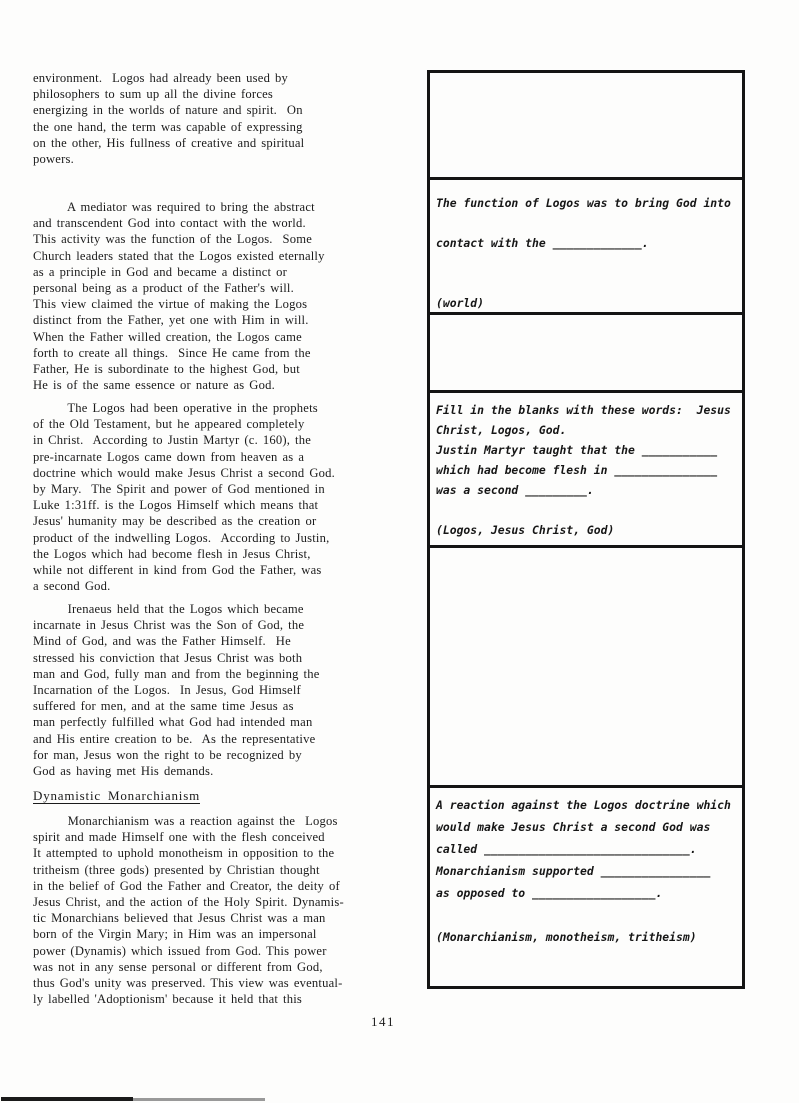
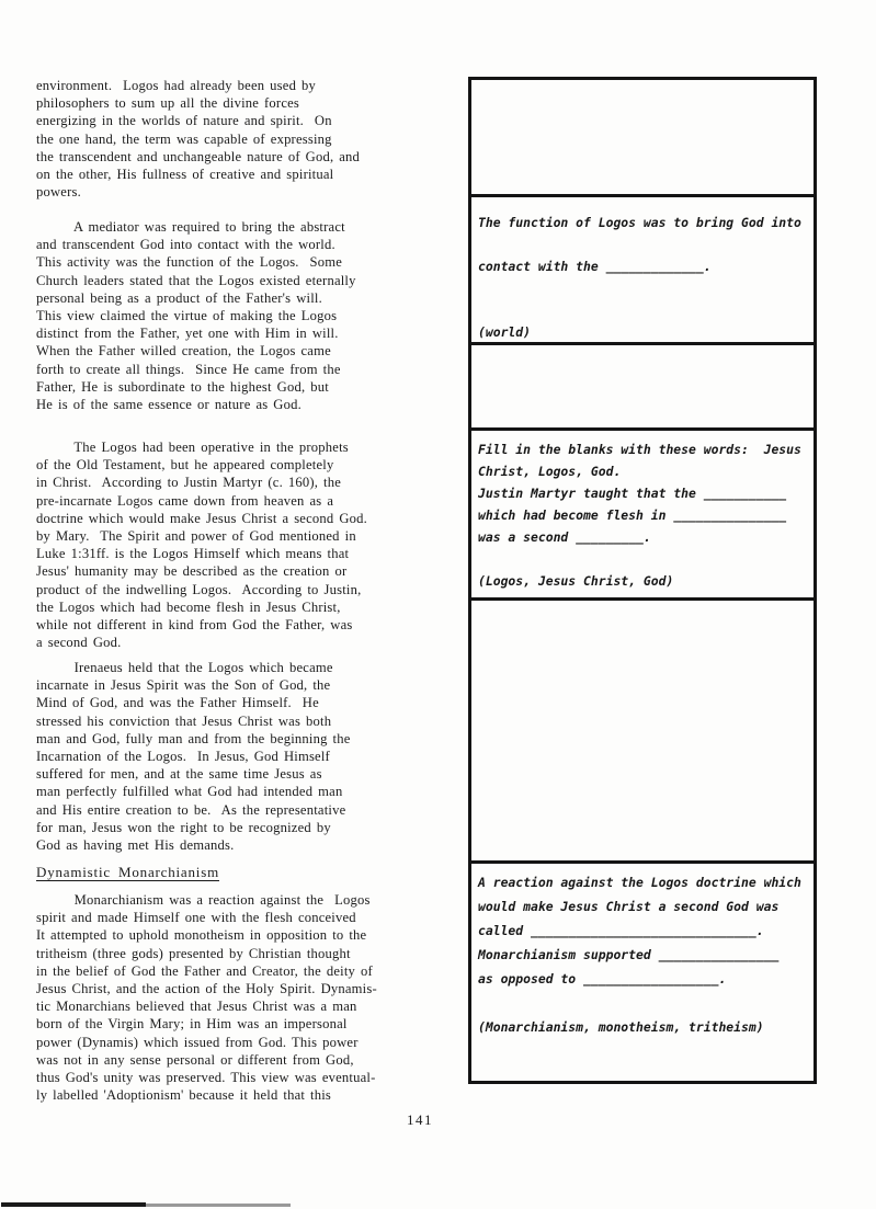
  environment. Logos had already been used by
  philosophers to sum up all the divine forces
  energizing in the worlds of nature and spirit. On
  the one hand, the term was capable of expressing
+ the transcendent and unchangeable nature of God, and
  on the other, His fullness of creative and spiritual
  powers.
  A mediator was required to bring the abstract
  and transcendent God into contact with the world.
  This activity was the function of the Logos. Some
  Church leaders stated that the Logos existed eternally
- as a principle in God and became a distinct or
  personal being as a product of the Father's will.
  This view claimed the virtue of making the Logos
  distinct from the Father, yet one with Him in will.
  When the Father willed creation, the Logos came
  forth to create all things. Since He came from the
  Father, He is subordinate to the highest God, but
  He is of the same essence or nature as God.
  The Logos had been operative in the prophets
  of the Old Testament, but he appeared completely
  in Christ. According to Justin Martyr (c. 160), the
  pre-incarnate Logos came down from heaven as a
  doctrine which would make Jesus Christ a second God.
  by Mary. The Spirit and power of God mentioned in
  Luke 1:31ff. is the Logos Himself which means that
  Jesus' humanity may be described as the creation or
  product of the indwelling Logos. According to Justin,
  the Logos which had become flesh in Jesus Christ,
  while not different in kind from God the Father, was
  a second God.
  Irenaeus held that the Logos which became
- incarnate in Jesus Christ was the Son of God, the
+ incarnate in Jesus Spirit was the Son of God, the
  Mind of God, and was the Father Himself. He
  stressed his conviction that Jesus Christ was both
  man and God, fully man and from the beginning the
  Incarnation of the Logos. In Jesus, God Himself
  suffered for men, and at the same time Jesus as
  man perfectly fulfilled what God had intended man
  and His entire creation to be. As the representative
  for man, Jesus won the right to be recognized by
  God as having met His demands.
  Dynamistic Monarchianism
  Monarchianism was a reaction against the Logos
  spirit and made Himself one with the flesh conceived
  It attempted to uphold monotheism in opposition to the
  tritheism (three gods) presented by Christian thought
  in the belief of God the Father and Creator, the deity of
  Jesus Christ, and the action of the Holy Spirit. Dynamis-
  tic Monarchians believed that Jesus Christ was a man
  born of the Virgin Mary; in Him was an impersonal
  power (Dynamis) which issued from God. This power
  was not in any sense personal or different from God,
  thus God's unity was preserved. This view was eventual-
  ly labelled 'Adoptionism' because it held that this
  The function of Logos was to bring God into
  contact with the _____________.
  (world)
  Fill in the blanks with these words: Jesus
  Christ, Logos, God.
  Justin Martyr taught that the ___________
  which had become flesh in _______________
  was a second _________.
  (Logos, Jesus Christ, God)
  A reaction against the Logos doctrine which
  would make Jesus Christ a second God was
  called ______________________________.
  Monarchianism supported ________________
  as opposed to __________________.
  (Monarchianism, monotheism, tritheism)
  141
